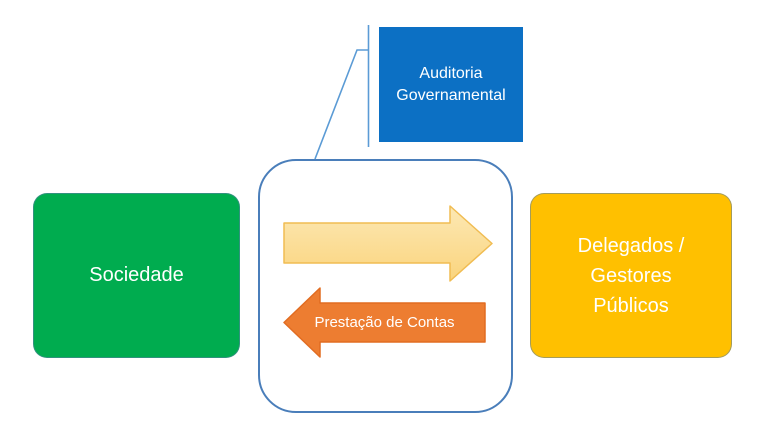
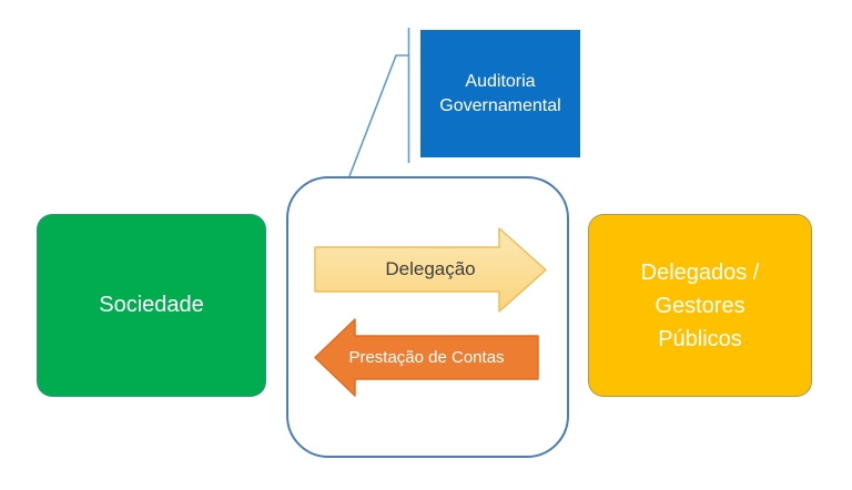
  Sociedade
  Delegados /
  Gestores
  Públicos
  Auditoria
  Governamental
+ Delegação
  Prestação de Contas
